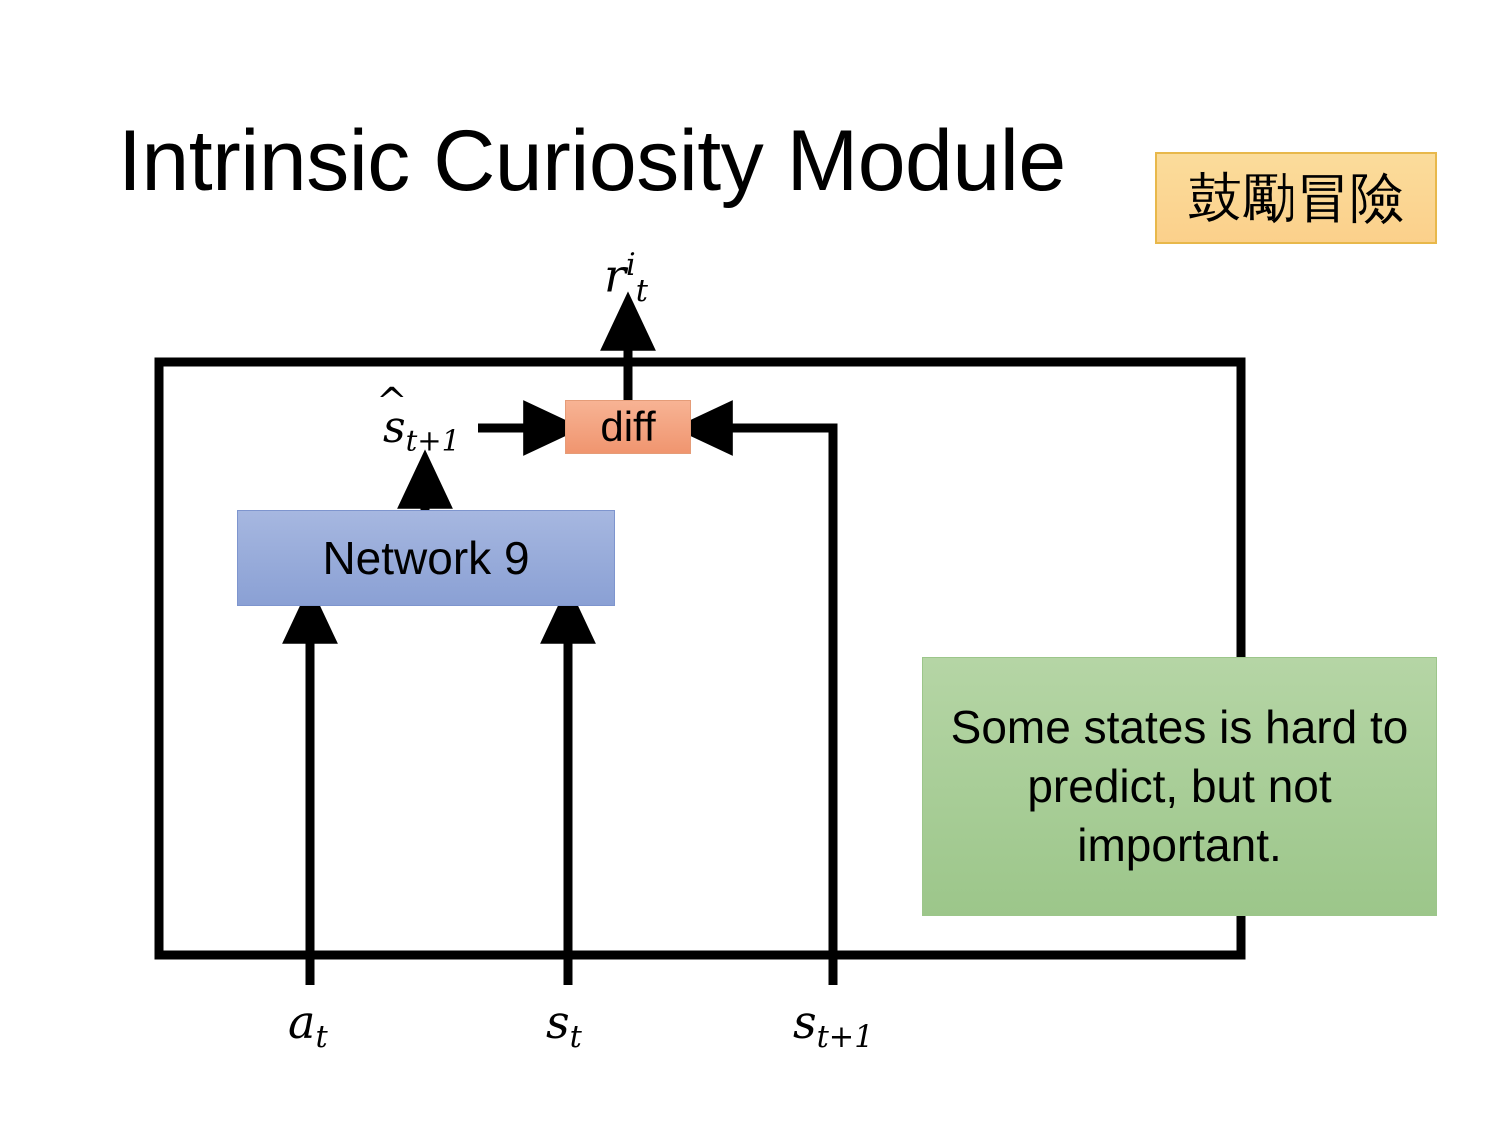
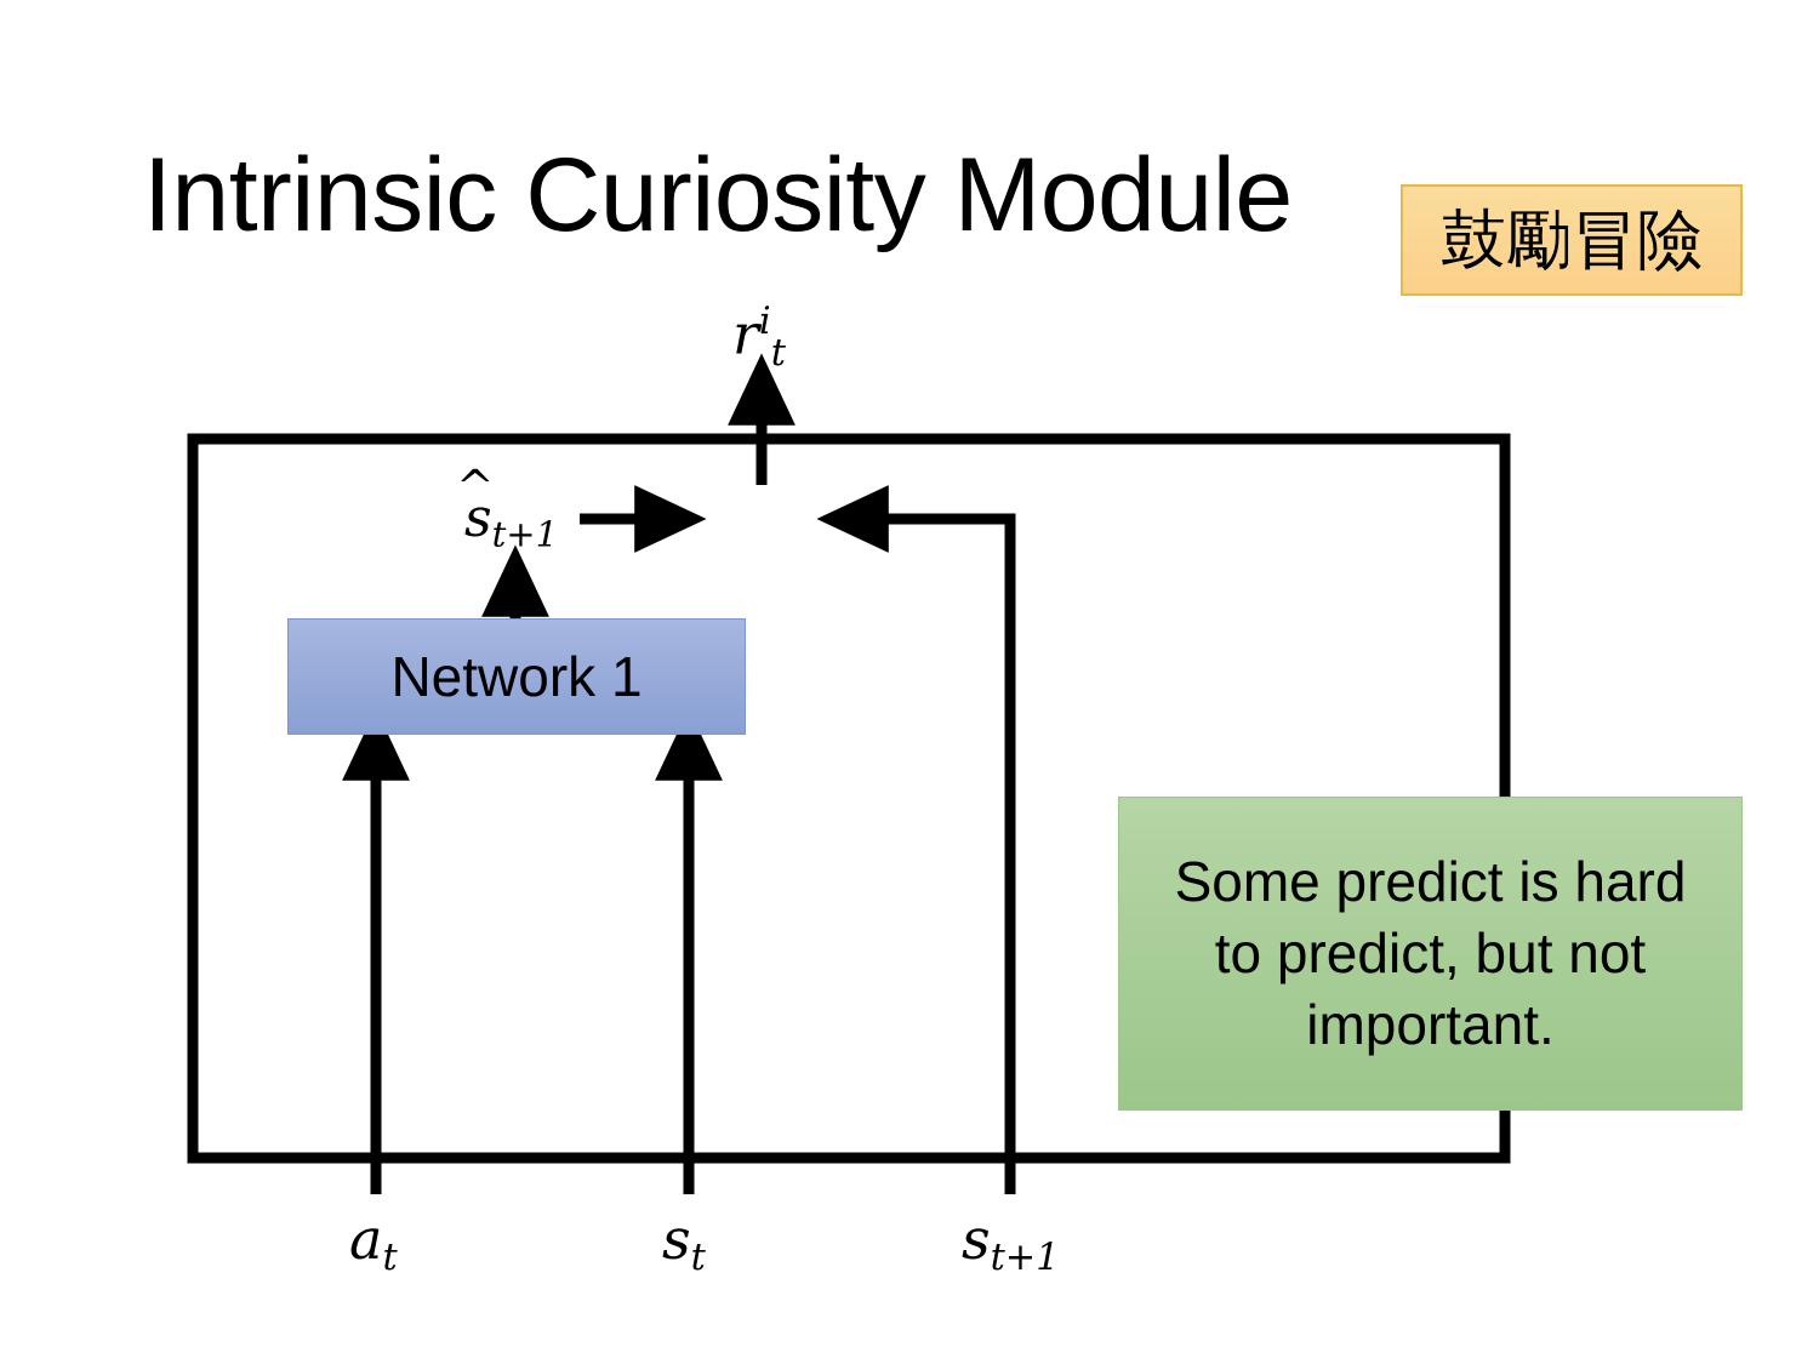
  Intrinsic Curiosity Module
  鼓勵冒險
  rit
  ^
  st+1
- diff
- Network 9
+ Network 1
- Some states is hard to predict, but not important.
+ Some predict is hard to predict, but not important.
  at
  st
  st+1
